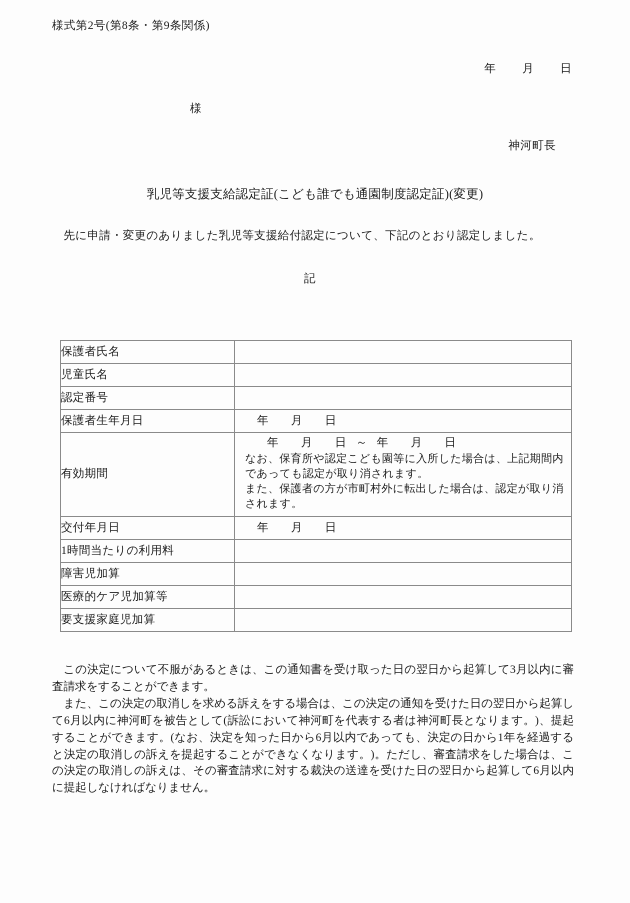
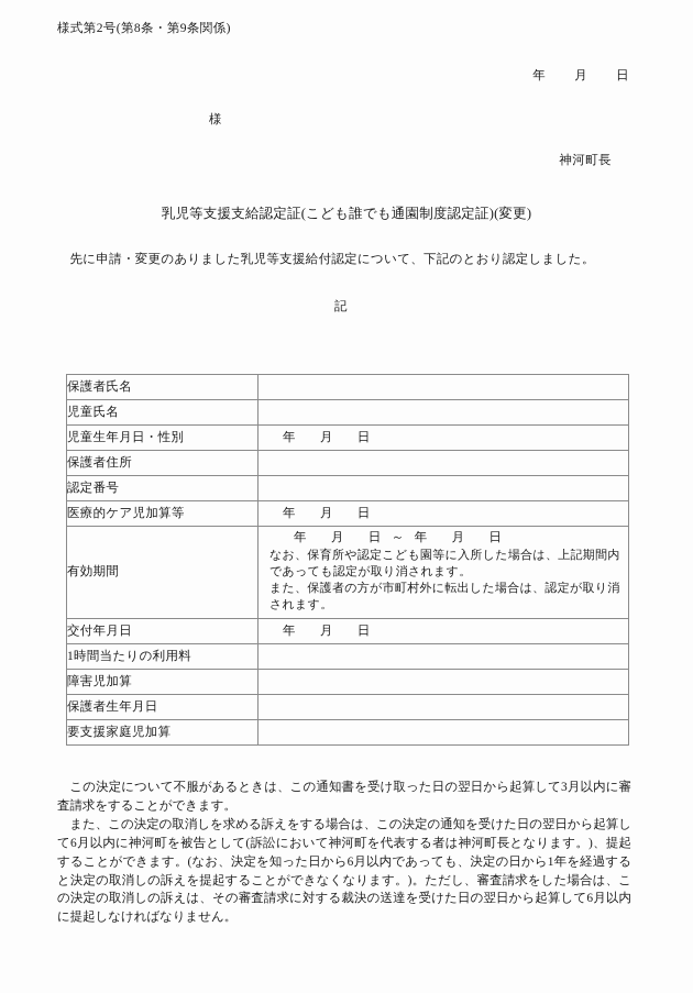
  様式第2号(第8条・第9条関係)
  年 月 日
  様
  神河町長
  乳児等支援支給認定証(こども誰でも通園制度認定証)(変更)
  先に申請・変更のありました乳児等支援給付認定について、下記のとおり認定しました。
  記
  保護者氏名
  児童氏名
+ 児童生年月日・性別	年 月 日
+ 保護者住所
  認定番号
- 保護者生年月日	年 月 日
+ 医療的ケア児加算等	年 月 日
  有効期間	年 月 日 ～ 年 月 日 なお、保育所や認定こども園等に入所した場合は、上記期間内であっても認定が取り消されます。 また、保護者の方が市町村外に転出した場合は、認定が取り消されます。
  交付年月日	年 月 日
  1時間当たりの利用料
  障害児加算
- 医療的ケア児加算等
+ 保護者生年月日
  要支援家庭児加算
  この決定について不服があるときは、この通知書を受け取った日の翌日から起算して3月以内に審査請求をすることができます。
  また、この決定の取消しを求める訴えをする場合は、この決定の通知を受けた日の翌日から起算して6月以内に神河町を被告として(訴訟において神河町を代表する者は神河町長となります。)、提起することができます。(なお、決定を知った日から6月以内であっても、決定の日から1年を経過すると決定の取消しの訴えを提起することができなくなります。)。ただし、審査請求をした場合は、この決定の取消しの訴えは、その審査請求に対する裁決の送達を受けた日の翌日から起算して6月以内に提起しなければなりません。
